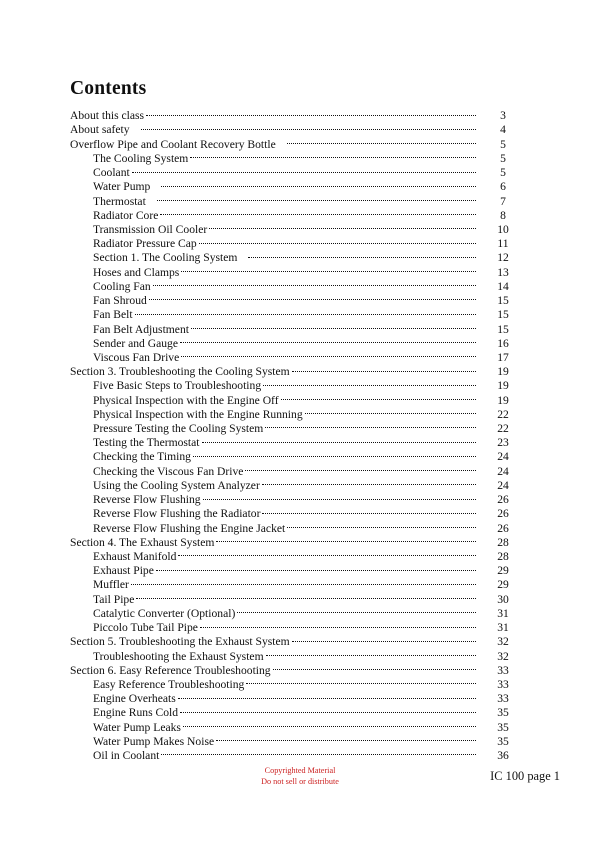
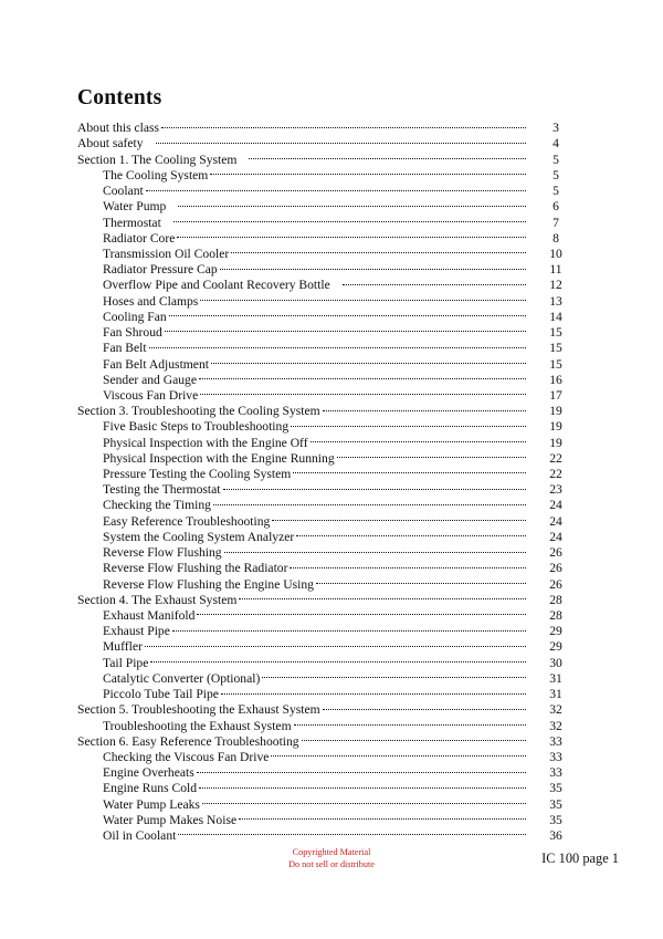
  Contents
  About this class
  3
  About safety
  4
- Overflow Pipe and Coolant Recovery Bottle
+ Section 1. The Cooling System
  5
  The Cooling System
  5
  Coolant
  5
  Water Pump
  6
  Thermostat
  7
  Radiator Core
  8
  Transmission Oil Cooler
  10
  Radiator Pressure Cap
  11
- Section 1. The Cooling System
+ Overflow Pipe and Coolant Recovery Bottle
  12
  Hoses and Clamps
  13
  Cooling Fan
  14
  Fan Shroud
  15
  Fan Belt
  15
  Fan Belt Adjustment
  15
  Sender and Gauge
  16
  Viscous Fan Drive
  17
  Section 3. Troubleshooting the Cooling System
  19
  Five Basic Steps to Troubleshooting
  19
  Physical Inspection with the Engine Off
  19
  Physical Inspection with the Engine Running
  22
  Pressure Testing the Cooling System
  22
  Testing the Thermostat
  23
  Checking the Timing
  24
- Checking the Viscous Fan Drive
+ Easy Reference Troubleshooting
  24
- Using the Cooling System Analyzer
+ System the Cooling System Analyzer
  24
  Reverse Flow Flushing
  26
  Reverse Flow Flushing the Radiator
  26
- Reverse Flow Flushing the Engine Jacket
+ Reverse Flow Flushing the Engine Using
  26
  Section 4. The Exhaust System
  28
  Exhaust Manifold
  28
  Exhaust Pipe
  29
  Muffler
  29
  Tail Pipe
  30
  Catalytic Converter (Optional)
  31
  Piccolo Tube Tail Pipe
  31
  Section 5. Troubleshooting the Exhaust System
  32
  Troubleshooting the Exhaust System
  32
  Section 6. Easy Reference Troubleshooting
  33
- Easy Reference Troubleshooting
+ Checking the Viscous Fan Drive
  33
  Engine Overheats
  33
  Engine Runs Cold
  35
  Water Pump Leaks
  35
  Water Pump Makes Noise
  35
  Oil in Coolant
  36
  Copyrighted Material
  Do not sell or distribute
  IC 100 page 1
